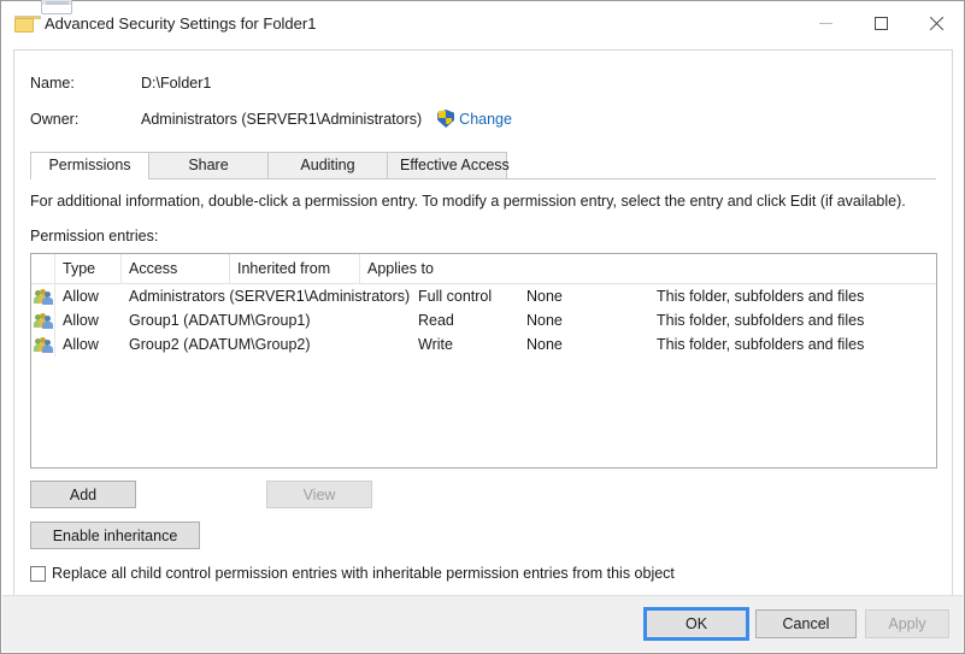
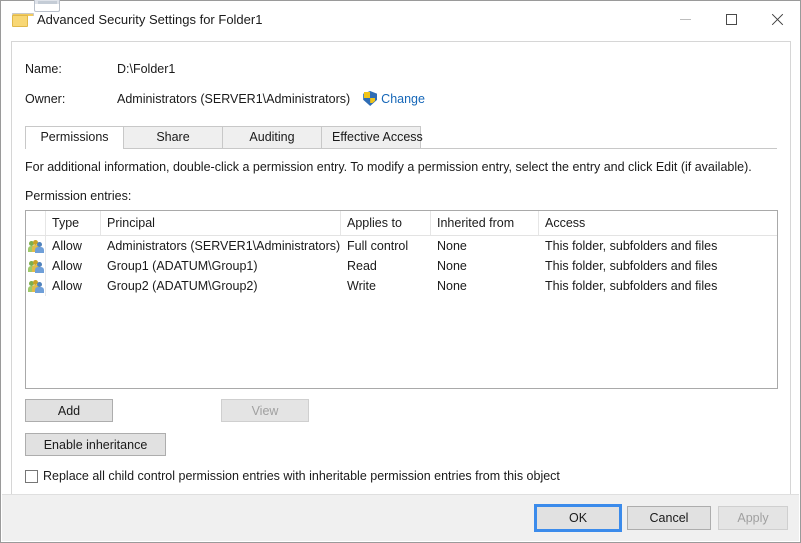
  Advanced Security Settings for Folder1
  Name:
  D:\Folder1
  Owner:
  Administrators (SERVER1\Administrators)
  Change
  Permissions
  Share
  Auditing
  Effective Access
  For additional information, double-click a permission entry. To modify a permission entry, select the entry and click Edit (if available).
  Permission entries:
  Type
+ Principal
- Access
+ Applies to
  Inherited from
- Applies to
+ Access
  Allow
  Administrators (SERVER1\Administrators)
  Full control
  None
  This folder, subfolders and files
  Allow
  Group1 (ADATUM\Group1)
  Read
  None
  This folder, subfolders and files
  Allow
  Group2 (ADATUM\Group2)
  Write
  None
  This folder, subfolders and files
  Add
  View
  Enable inheritance
  Replace all child control permission entries with inheritable permission entries from this object
  OK
  Cancel
  Apply
